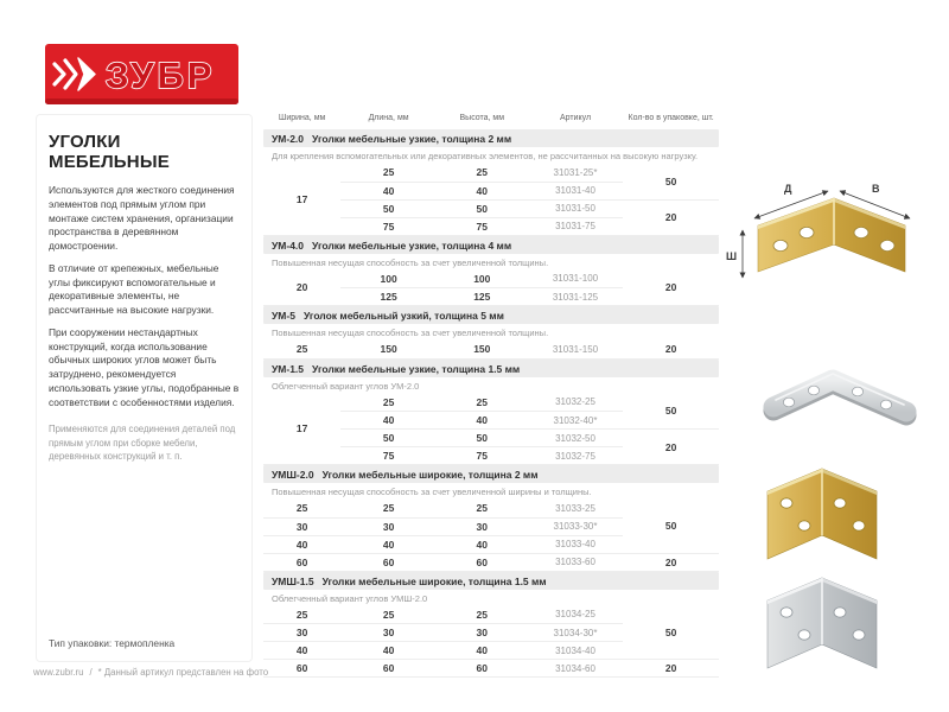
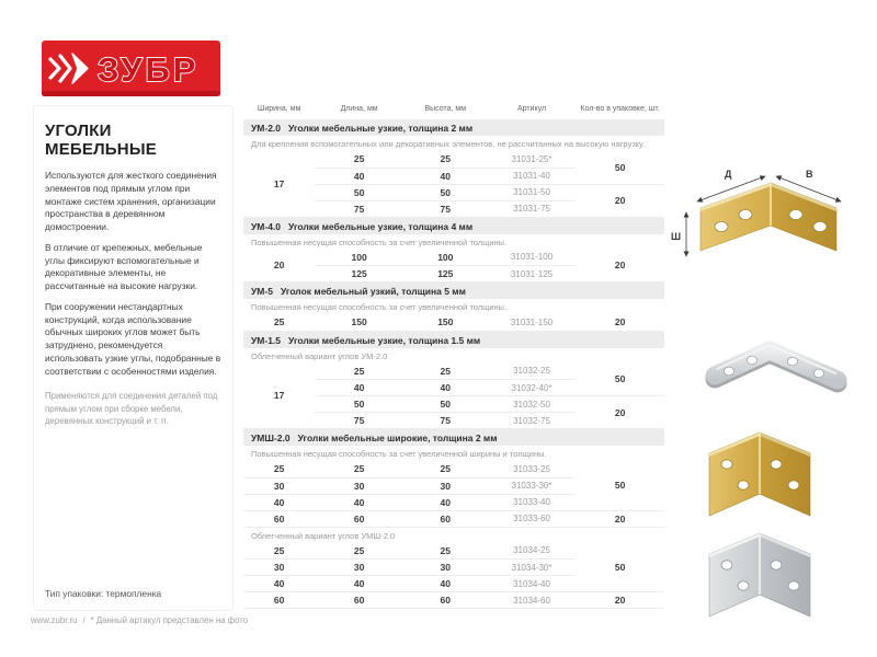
  ЗУБР
  УГОЛКИ МЕБЕЛЬНЫЕ
  Используются для жесткого соединения элементов под прямым углом при монтаже систем хранения, организации пространства в деревянном домостроении.
  В отличие от крепежных, мебельные углы фиксируют вспомогательные и декоративные элементы, не рассчитанные на высокие нагрузки.
  При сооружении нестандартных конструкций, когда использование обычных широких углов может быть затруднено, рекомендуется использовать узкие углы, подобранные в соответствии с особенностями изделия.
  Применяются для соединения деталей под прямым углом при сборке мебели, деревянных конструкций и т. п.
  Тип упаковки: термопленка
  УМ-2.0
  Уголки мебельные узкие, толщина 2 мм
  Для крепления вспомогательных или декоративных элементов, не рассчитанных на высокую нагрузку.
  17	25	25	31031-25*	50
  40	40	31031-40
  50	50	31031-50	20
  75	75	31031-75
  УМ-4.0
  Уголки мебельные узкие, толщина 4 мм
  Повышенная несущая способность за счет увеличенной толщины.
  20	100	100	31031-100	20
  125	125	31031-125
  УМ-5
  Уголок мебельный узкий, толщина 5 мм
  Повышенная несущая способность за счет увеличенной толщины.
  25	150	150	31031-150	20
  УМ-1.5
  Уголки мебельные узкие, толщина 1.5 мм
  Облегченный вариант углов УМ-2.0
  17	25	25	31032-25	50
  40	40	31032-40*
  50	50	31032-50	20
  75	75	31032-75
  УМШ-2.0
  Уголки мебельные широкие, толщина 2 мм
  Повышенная несущая способность за счет увеличенной ширины и толщины.
  25	25	25	31033-25	50
  30	30	30	31033-30*
  40	40	40	31033-40
  60	60	60	31033-60	20
- УМШ-1.5
- Уголки мебельные широкие, толщина 1.5 мм
  Облегченный вариант углов УМШ-2.0
  25	25	25	31034-25	50
  30	30	30	31034-30*
  40	40	40	31034-40
  60	60	60	31034-60	20
  Д
  В
  Ш
  www.zubr.ru / * Данный артикул представлен на фото
